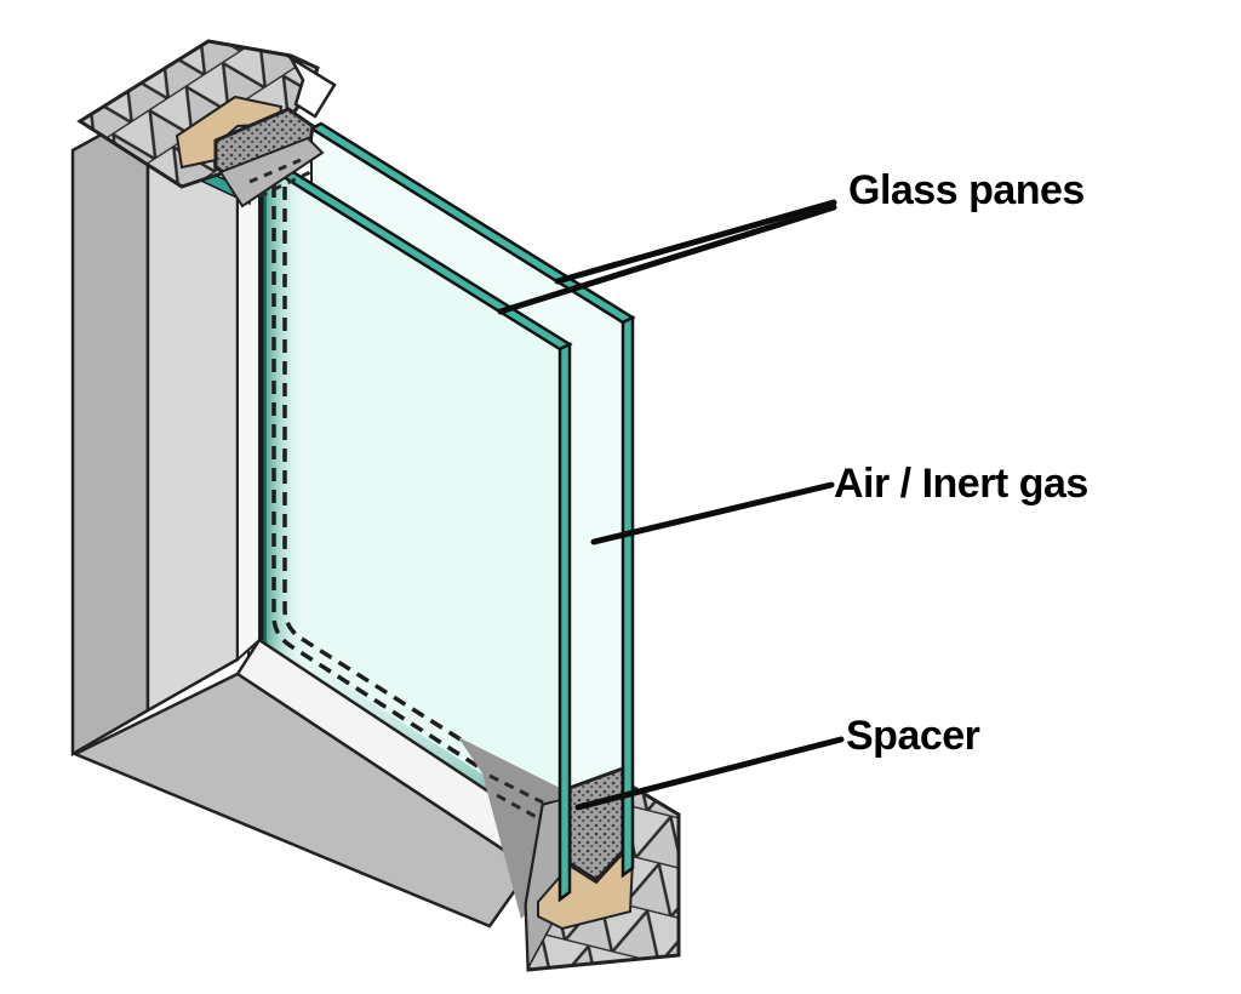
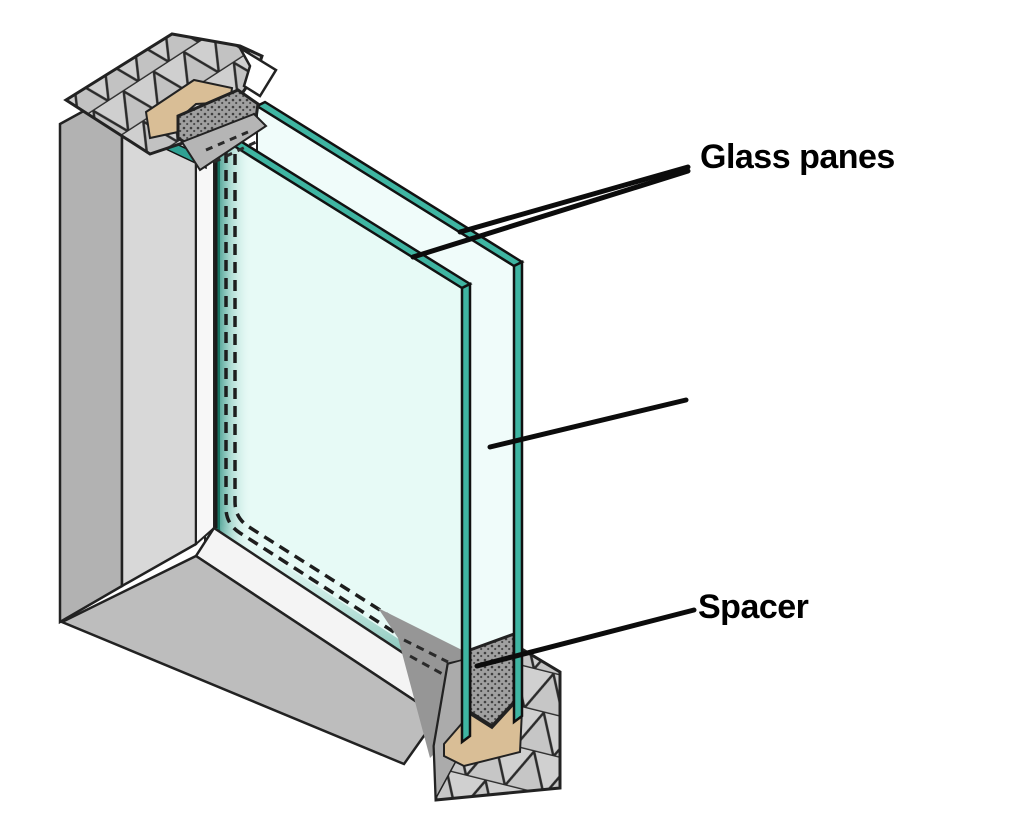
  Glass panes
- Air / Inert gas
  Spacer
